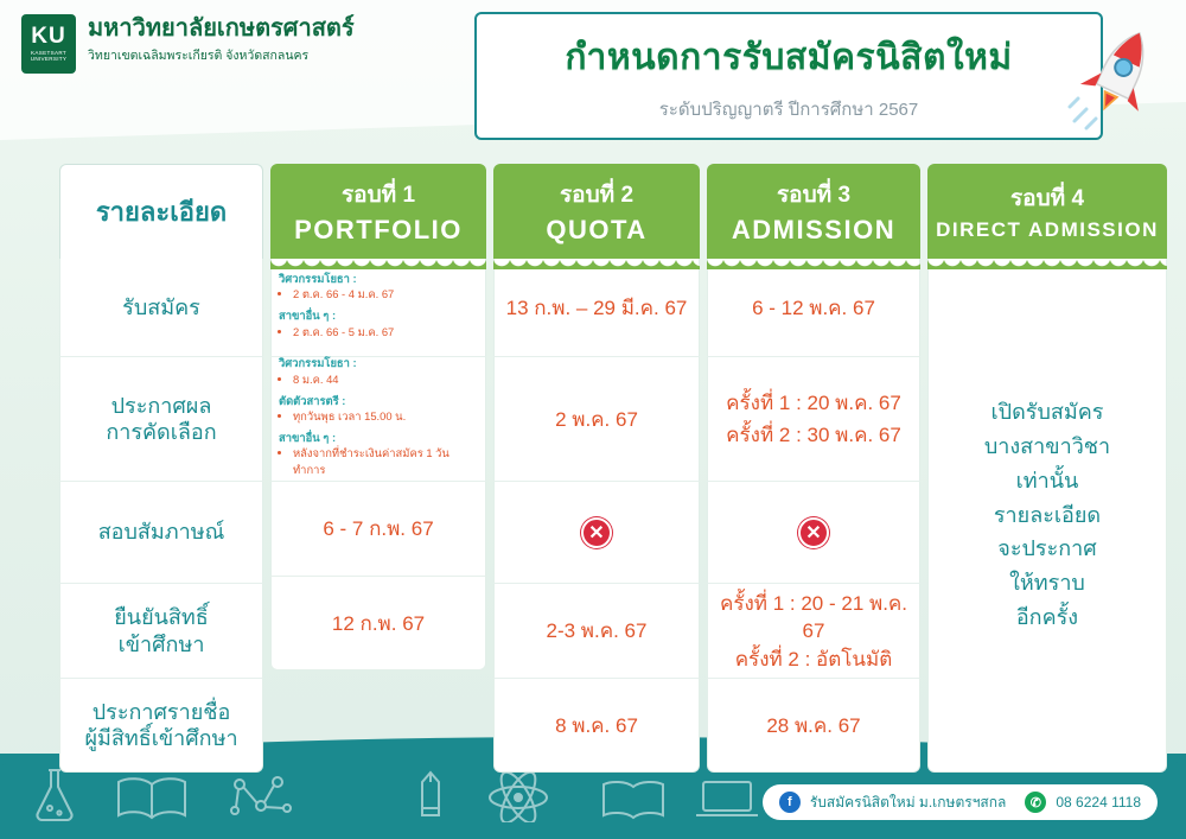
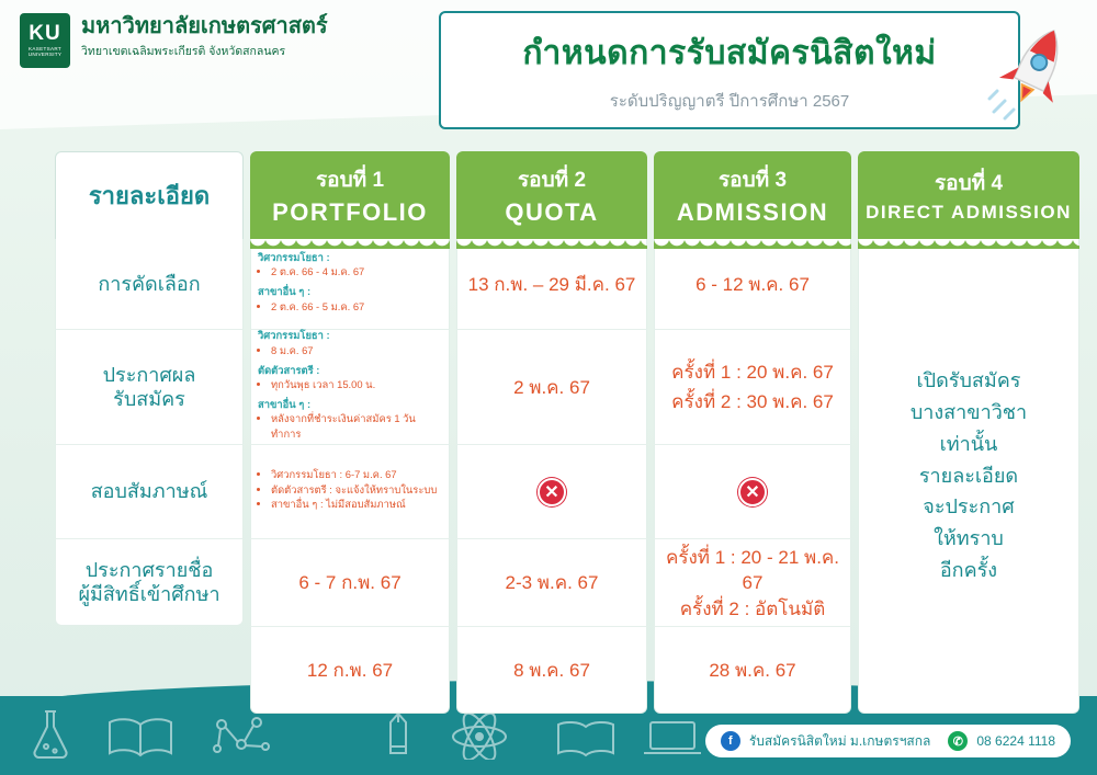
  KU
  มหาวิทยาลัยเกษตรศาสตร์
  วิทยาเขตเฉลิมพระเกียรติ จังหวัดสกลนคร
  กำหนดการรับสมัครนิสิตใหม่
  ระดับปริญญาตรี ปีการศึกษา 2567
  รายละเอียด
- รับสมัคร
+ การคัดเลือก
  ประกาศผล
- การคัดเลือก
+ รับสมัคร
  สอบสัมภาษณ์
- ยืนยันสิทธิ์
- เข้าศึกษา
  ประกาศรายชื่อ
  ผู้มีสิทธิ์เข้าศึกษา
  รอบที่ 1
  PORTFOLIO
  วิศวกรรมโยธา :
  2 ต.ค. 66 - 4 ม.ค. 67
  สาขาอื่น ๆ :
  2 ต.ค. 66 - 5 ม.ค. 67
  วิศวกรรมโยธา :
- 8 ม.ค. 44
+ 8 ม.ค. 67
  ตัดตัวสารตรี :
  ทุกวันพุธ เวลา 15.00 น.
  สาขาอื่น ๆ :
  หลังจากที่ชำระเงินค่าสมัคร 1 วันทำการ
+ วิศวกรรมโยธา : 6-7 ม.ค. 67
+ ตัดตัวสารตรี : จะแจ้งให้ทราบในระบบ
+ สาขาอื่น ๆ : ไม่มีสอบสัมภาษณ์
  6 - 7 ก.พ. 67
  12 ก.พ. 67
  รอบที่ 2
  QUOTA
  13 ก.พ. – 29 มี.ค. 67
  2 พ.ค. 67
  ✕
  2-3 พ.ค. 67
  8 พ.ค. 67
  รอบที่ 3
  ADMISSION
  6 - 12 พ.ค. 67
  ครั้งที่ 1 : 20 พ.ค. 67
  ครั้งที่ 2 : 30 พ.ค. 67
  ✕
  ครั้งที่ 1 : 20 - 21 พ.ค. 67
  ครั้งที่ 2 : อัตโนมัติ
  28 พ.ค. 67
  รอบที่ 4
  DIRECT ADMISSION
  เปิดรับสมัคร
  บางสาขาวิชา
  เท่านั้น
  รายละเอียด
  จะประกาศ
  ให้ทราบ
  อีกครั้ง
  f
  รับสมัครนิสิตใหม่ ม.เกษตรฯสกล
  ✆
  08 6224 1118
